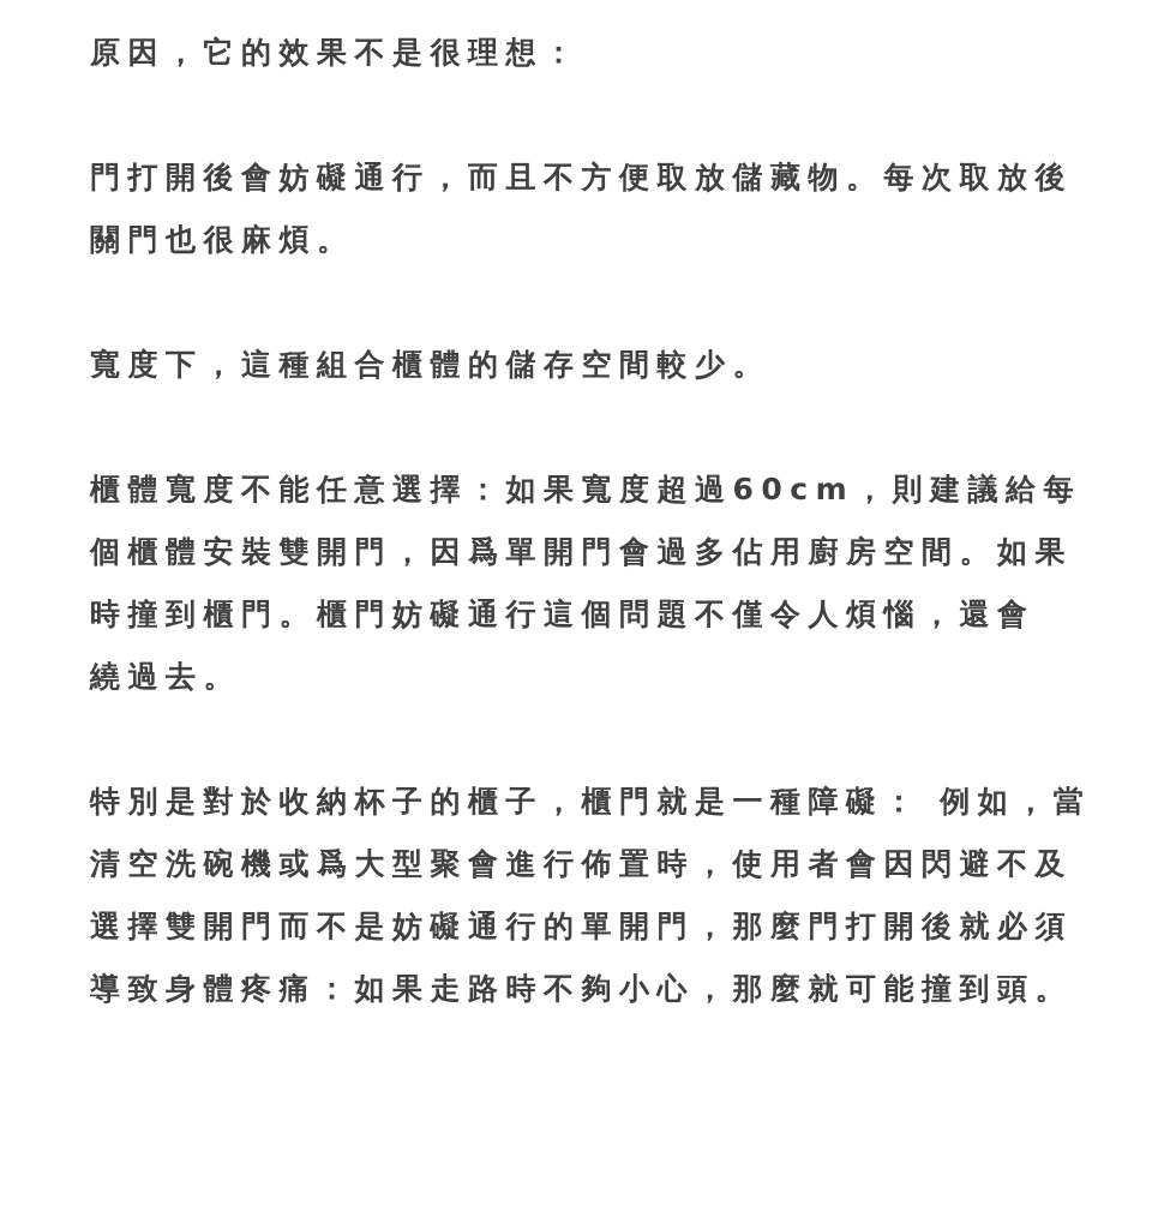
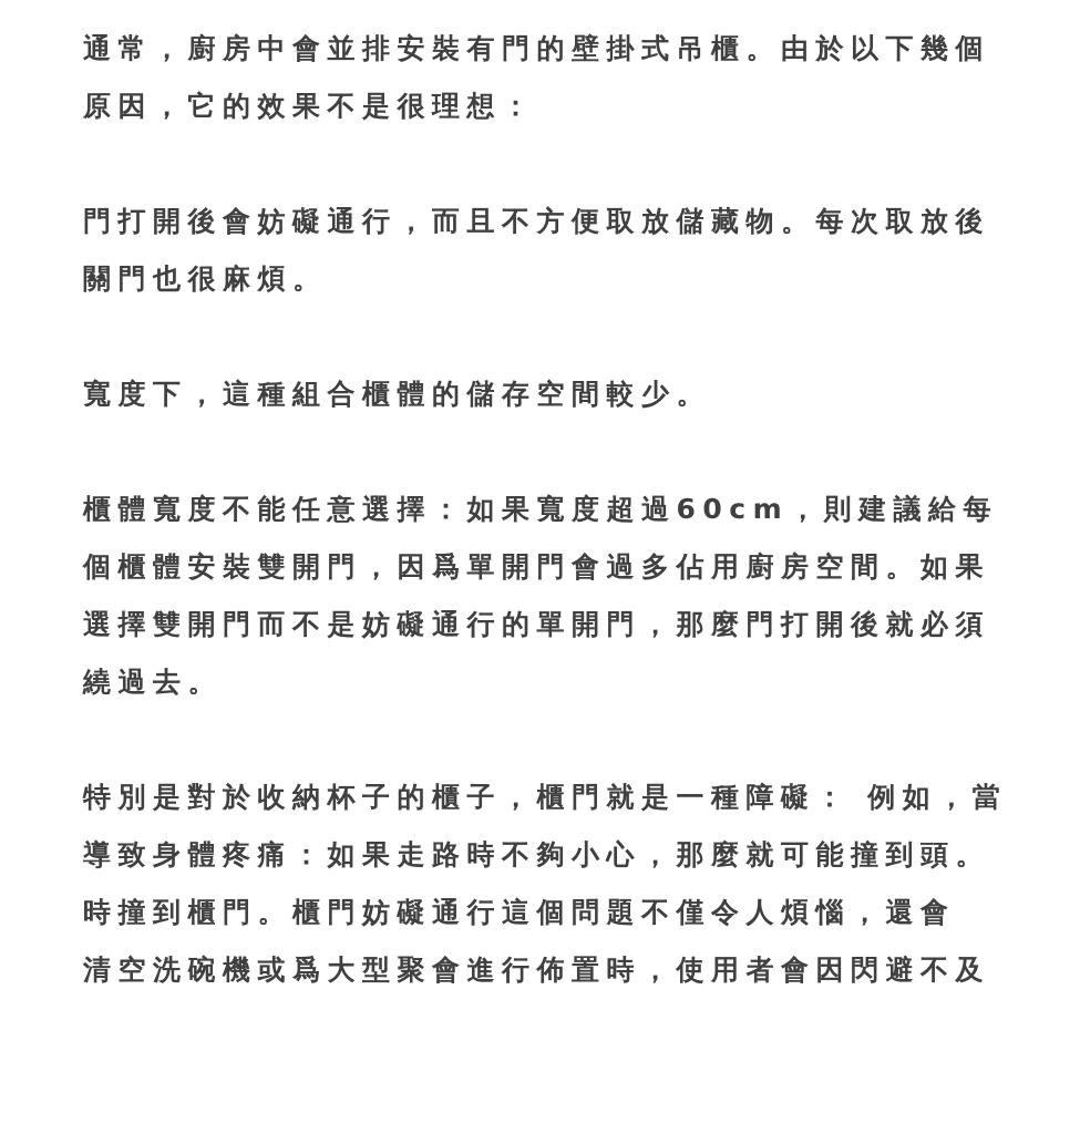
+ 通常，廚房中會並排安裝有門的壁掛式吊櫃。由於以下幾個
  原因，它的效果不是很理想：
  門打開後會妨礙通行，而且不方便取放儲藏物。每次取放後
  關門也很麻煩。
  寬度下，這種組合櫃體的儲存空間較少。
  櫃體寬度不能任意選擇：如果寬度超過60cm，則建議給每
  個櫃體安裝雙開門，因爲單開門會過多佔用廚房空間。如果
- 時撞到櫃門。櫃門妨礙通行這個問題不僅令人煩惱，還會
+ 選擇雙開門而不是妨礙通行的單開門，那麼門打開後就必須
  繞過去。
  特別是對於收納杯子的櫃子，櫃門就是一種障礙： 例如，當
- 清空洗碗機或爲大型聚會進行佈置時，使用者會因閃避不及
+ 導致身體疼痛：如果走路時不夠小心，那麼就可能撞到頭。
- 選擇雙開門而不是妨礙通行的單開門，那麼門打開後就必須
+ 時撞到櫃門。櫃門妨礙通行這個問題不僅令人煩惱，還會
- 導致身體疼痛：如果走路時不夠小心，那麼就可能撞到頭。
+ 清空洗碗機或爲大型聚會進行佈置時，使用者會因閃避不及
